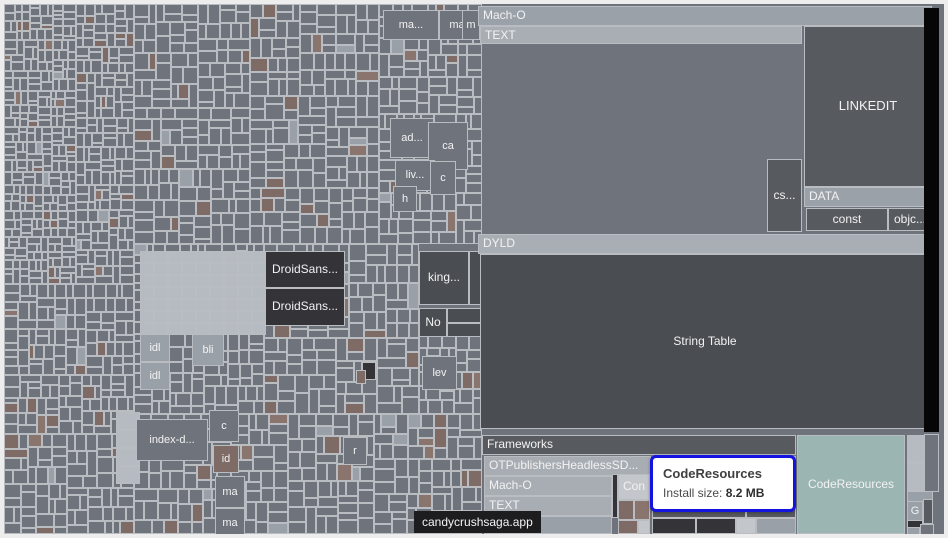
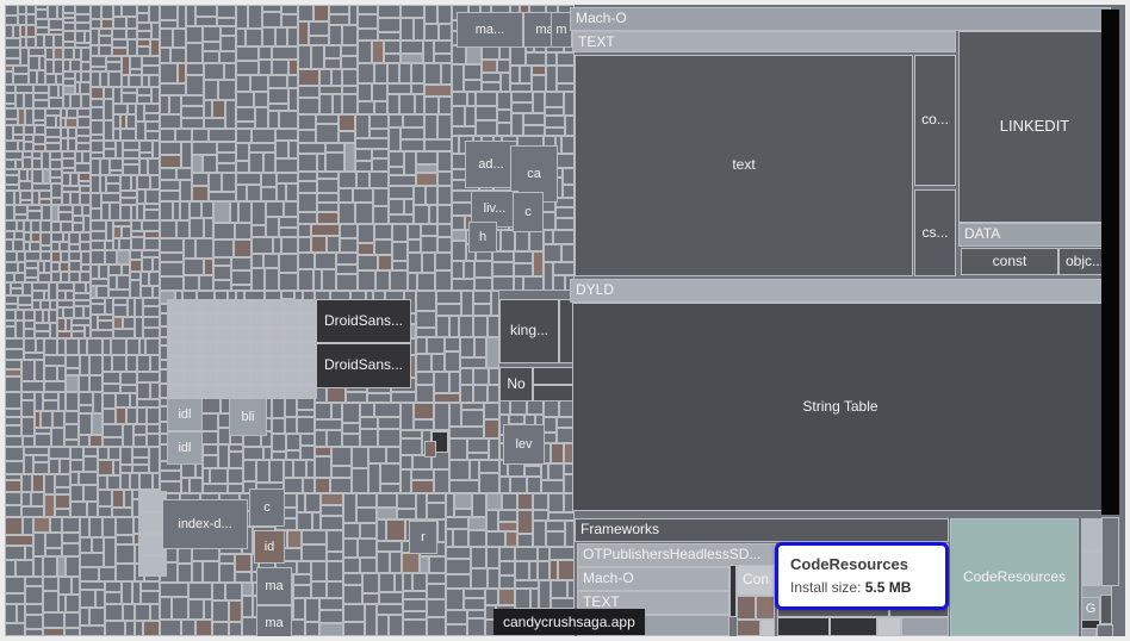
  ma...
  m
  ad...
  ca
  liv...
  c
  h
  DroidSans...
  DroidSans...
  king...
  No
  idl
  idl
  bli
  lev
  index-d...
  c
  id
  ma
  ma
  r
  Mach-O
  TEXT
+ text
+ co...
  cs...
  LINKEDIT
  DATA
  const
  objc..
  DYLD
  String Table
  Frameworks
  OTPublishersHeadlessSD...
  Mach-O
  TEXT
  Con
  CodeResources
  G
  candycrushsaga.app
  CodeResources
- Install size: 8.2 MB
+ Install size: 5.5 MB
